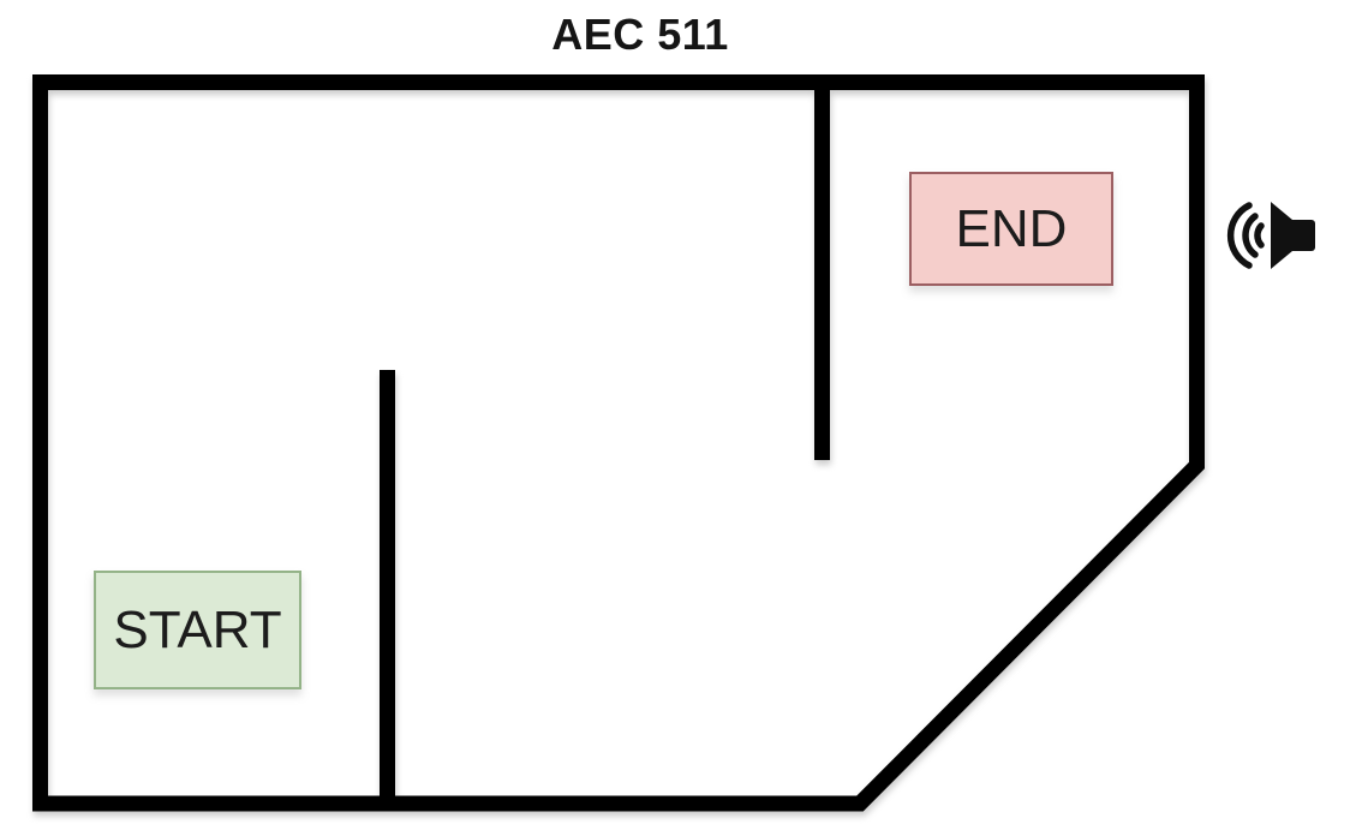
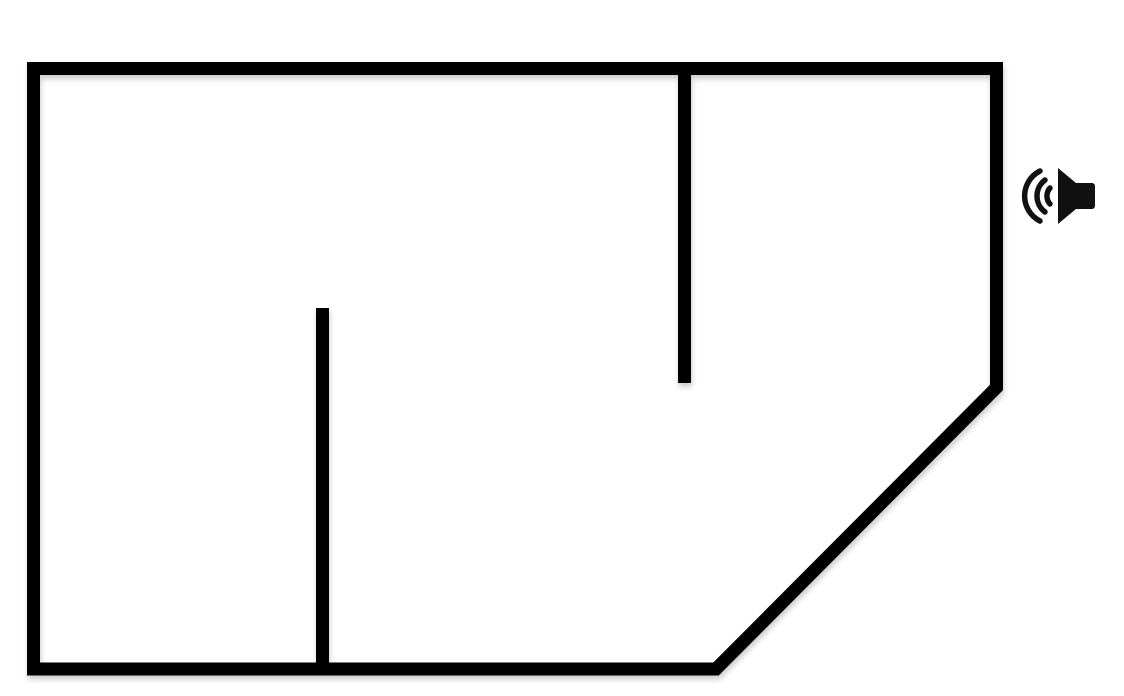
- AEC 511
- START
- END
